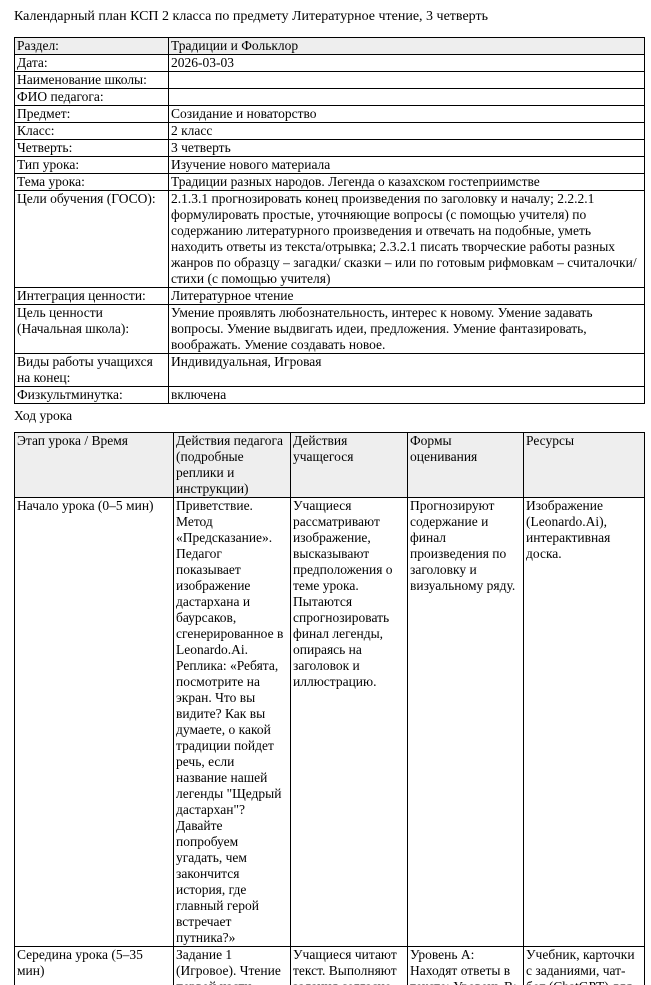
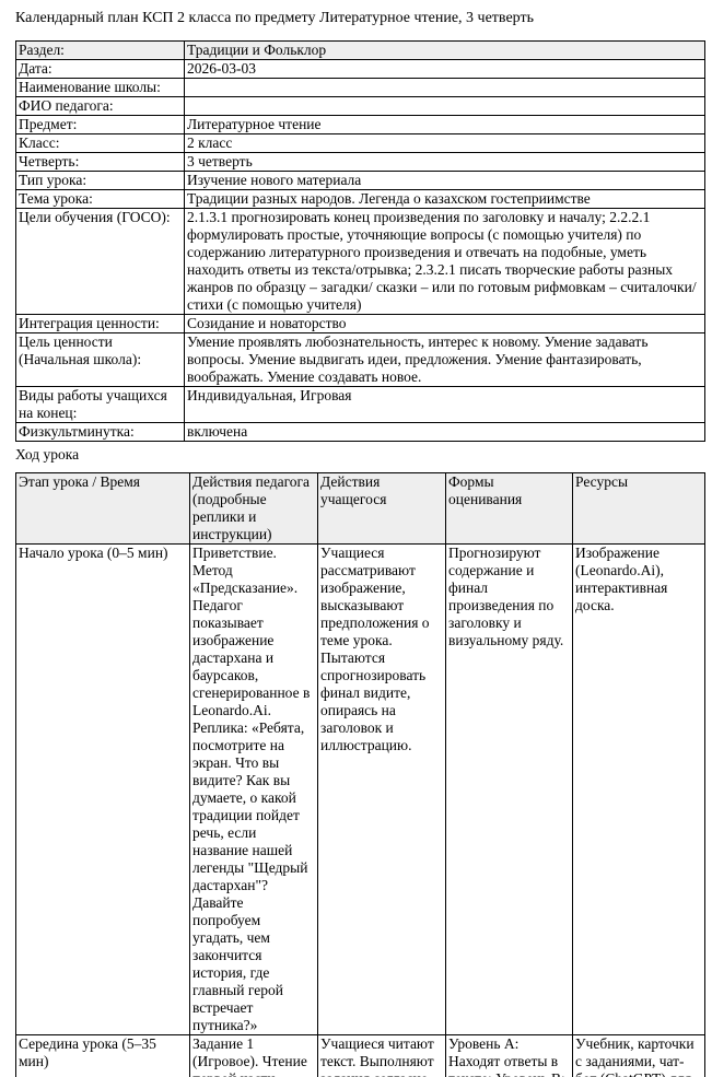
  Календарный план КСП 2 класса по предмету Литературное чтение, 3 четверть
  Раздел:	Традиции и Фольклор
  Дата:	2026-03-03
  Наименование школы:
  ФИО педагога:
- Предмет:	Созидание и новаторство
+ Предмет:	Литературное чтение
  Класс:	2 класс
  Четверть:	3 четверть
  Тип урока:	Изучение нового материала
  Тема урока:	Традиции разных народов. Легенда о казахском гостеприимстве
  Цели обучения (ГОСО):	2.1.3.1 прогнозировать конец произведения по заголовку и началу; 2.2.2.1 формулировать простые, уточняющие вопросы (с помощью учителя) по содержанию литературного произведения и отвечать на подобные, уметь находить ответы из текста/отрывка; 2.3.2.1 писать творческие работы разных жанров по образцу – загадки/ сказки – или по готовым рифмовкам – считалочки/стихи (с помощью учителя)
- Интеграция ценности:	Литературное чтение
+ Интеграция ценности:	Созидание и новаторство
  Цель ценности (Начальная школа):	Умение проявлять любознательность, интерес к новому. Умение задавать вопросы. Умение выдвигать идеи, предложения. Умение фантазировать, воображать. Умение создавать новое.
  Виды работы учащихся на конец:	Индивидуальная, Игровая
  Физкультминутка:	включена
  Ход урока
  Этап урока / Время	Действия педагога (подробные реплики и инструкции)	Действия учащегося	Формы оценивания	Ресурсы
- Начало урока (0–5 мин)	Приветствие. Метод «Предсказание». Педагог показывает изображение дастархана и баурсаков, сгенерированное в Leonardo.Ai. Реплика: «Ребята, посмотрите на экран. Что вы видите? Как вы думаете, о какой традиции пойдет речь, если название нашей легенды "Щедрый дастархан"? Давайте попробуем угадать, чем закончится история, где главный герой встречает путника?»	Учащиеся рассматривают изображение, высказывают предположения о теме урока. Пытаются спрогнозировать финал легенды, опираясь на заголовок и иллюстрацию.	Прогнозируют содержание и финал произведения по заголовку и визуальному ряду.	Изображение (Leonardo.Ai), интерактивная доска.
+ Начало урока (0–5 мин)	Приветствие. Метод «Предсказание». Педагог показывает изображение дастархана и баурсаков, сгенерированное в Leonardo.Ai. Реплика: «Ребята, посмотрите на экран. Что вы видите? Как вы думаете, о какой традиции пойдет речь, если название нашей легенды "Щедрый дастархан"? Давайте попробуем угадать, чем закончится история, где главный герой встречает путника?»	Учащиеся рассматривают изображение, высказывают предположения о теме урока. Пытаются спрогнозировать финал видите, опираясь на заголовок и иллюстрацию.	Прогнозируют содержание и финал произведения по заголовку и визуальному ряду.	Изображение (Leonardo.Ai), интерактивная доска.
